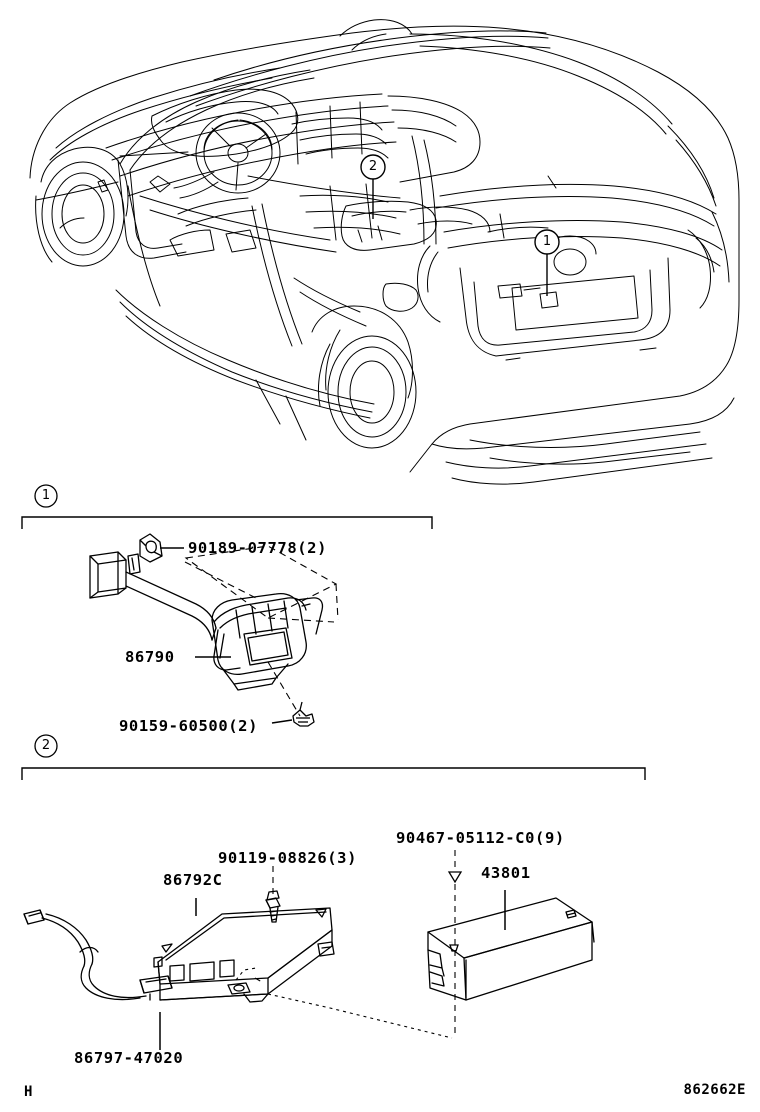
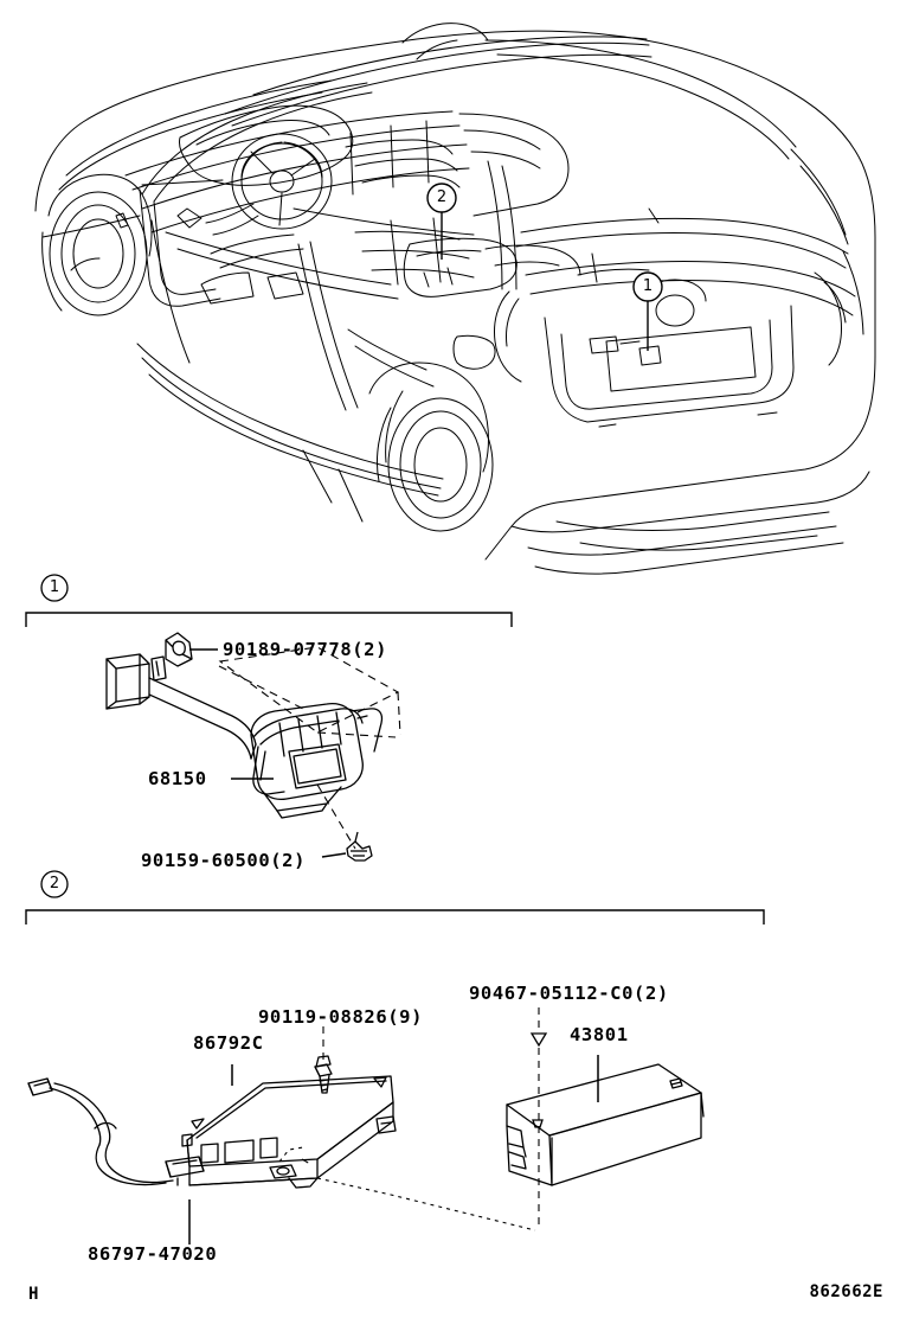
  1
  2
  90189-07778(2)
- 86790
+ 68150
  90159-60500(2)
  1
- 90119-08826(3)
+ 90119-08826(9)
- 90467-05112-C0(9)
+ 90467-05112-C0(2)
  43801
  86792C
  86797-47020
  2
  H
  862662E
